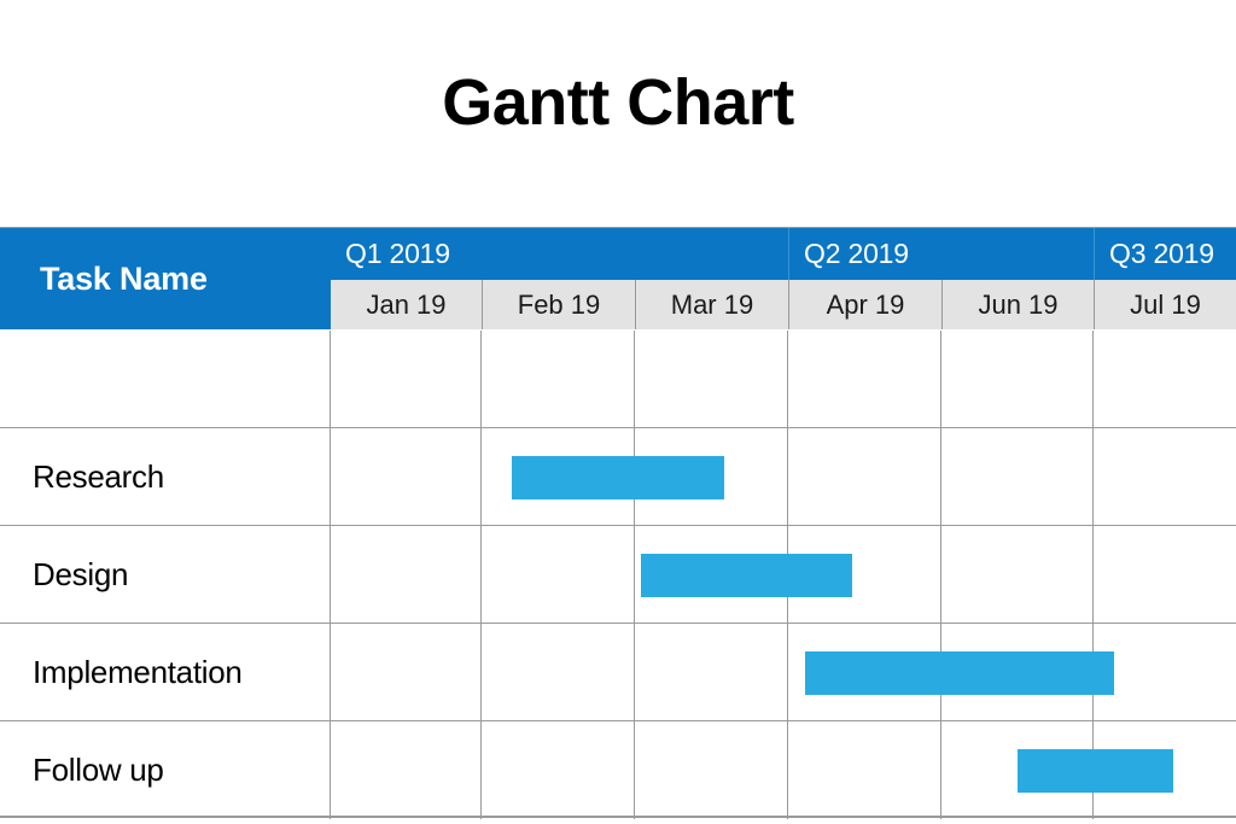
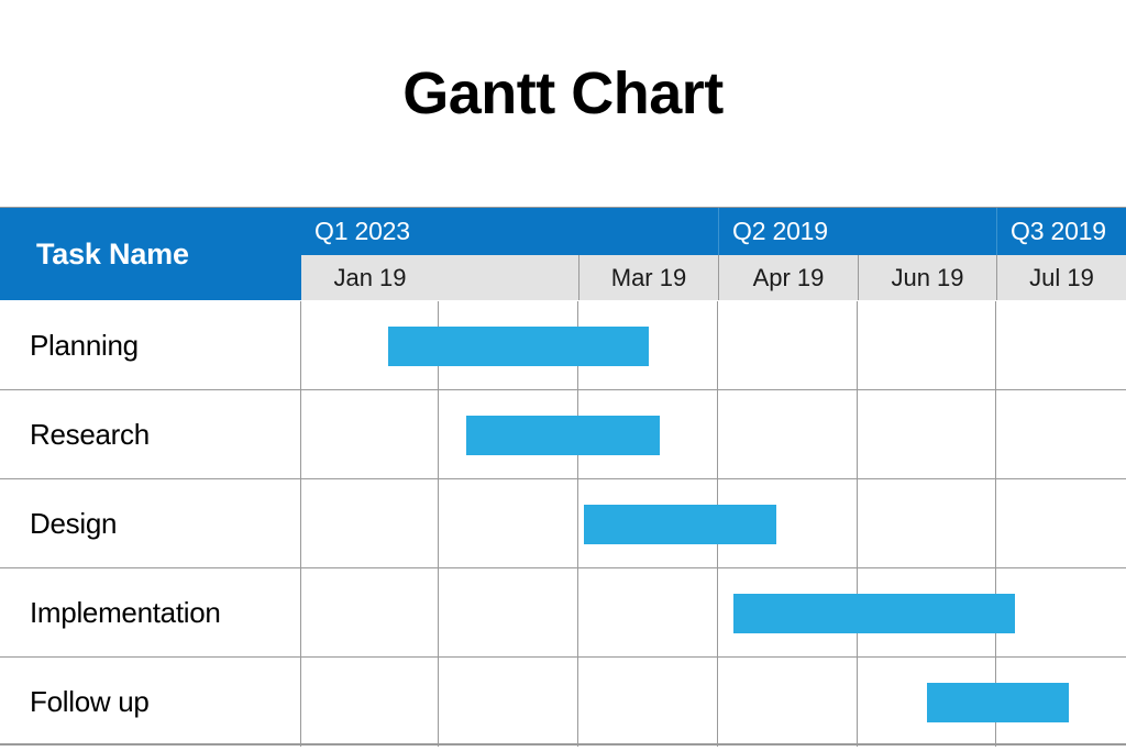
  Gantt Chart
  Task Name
- Q1 2019
+ Q1 2023
  Q2 2019
  Q3 2019
  Jan 19
- Feb 19
  Mar 19
  Apr 19
  Jun 19
  Jul 19
+ Planning
  Research
  Design
  Implementation
  Follow up
